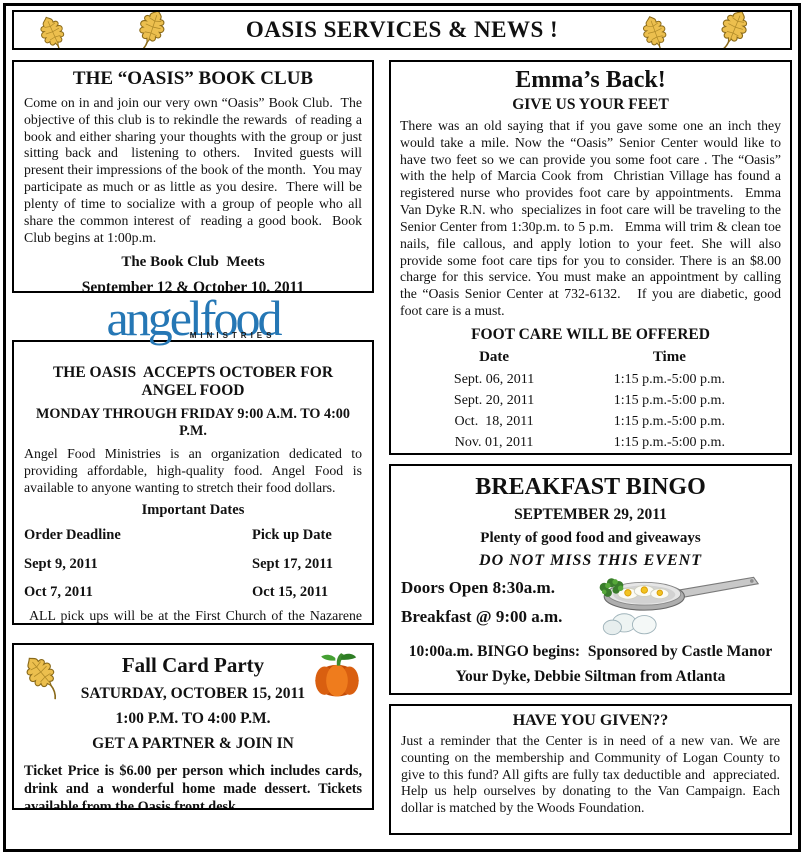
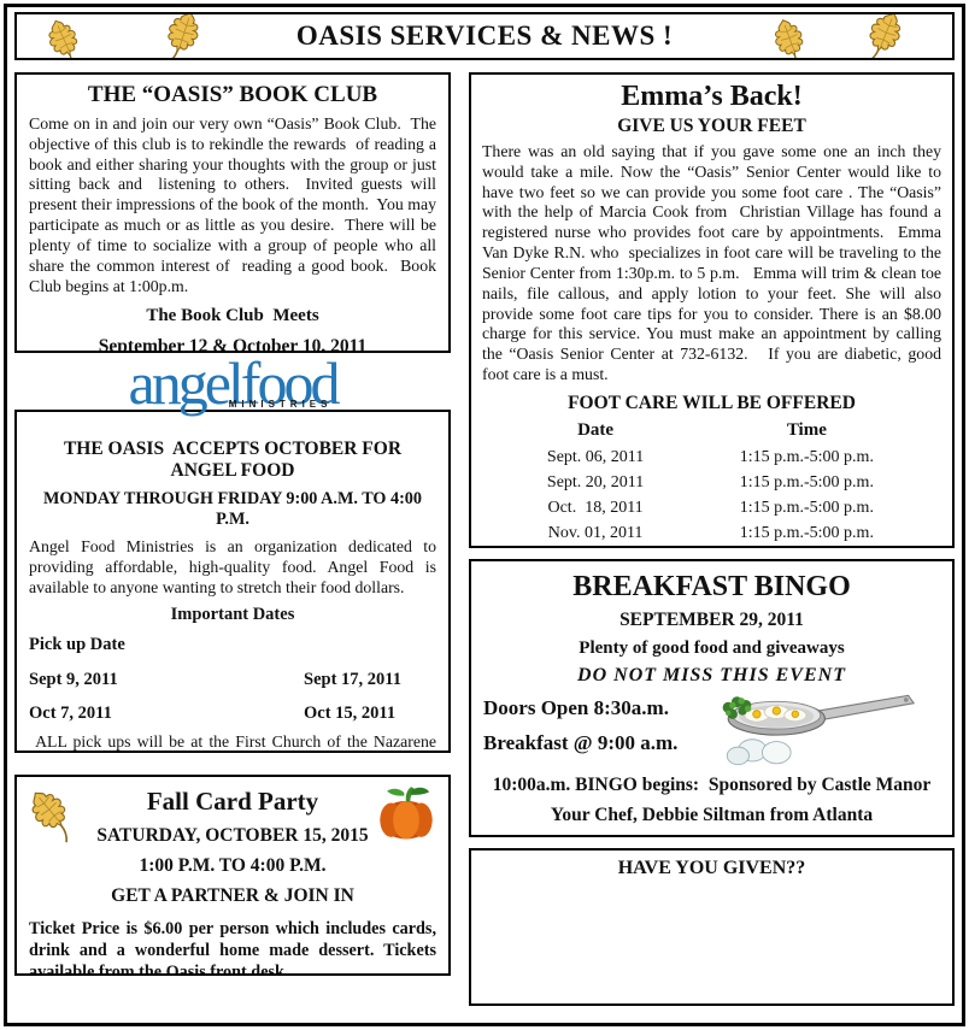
  OASIS SERVICES & NEWS !
  THE “OASIS” BOOK CLUB
  Come on in and join our very own “Oasis” Book Club. The objective of this club is to rekindle the rewards of reading a book and either sharing your thoughts with the group or just sitting back and listening to others. Invited guests will present their impressions of the book of the month. You may participate as much or as little as you desire. There will be plenty of time to socialize with a group of people who all share the common interest of reading a good book. Book Club begins at 1:00p.m.
  The Book Club Meets
  September 12 & October 10, 2011
  angelfood
  MINISTRIES
  THE OASIS ACCEPTS OCTOBER FOR ANGEL FOOD
  MONDAY THROUGH FRIDAY 9:00 A.M. TO 4:00 P.M.
  Angel Food Ministries is an organization dedicated to providing affordable, high-quality food. Angel Food is available to anyone wanting to stretch their food dollars.
  Important Dates
- Order Deadline
  Pick up Date
  Sept 9, 2011
  Sept 17, 2011
  Oct 7, 2011
  Oct 15, 2011
  Fall Card Party
- SATURDAY, OCTOBER 15, 2011
+ SATURDAY, OCTOBER 15, 2015
  1:00 P.M. TO 4:00 P.M.
  GET A PARTNER & JOIN IN
  Ticket Price is $6.00 per person which includes cards, drink and a wonderful home made dessert. Tickets available from the Oasis front desk.
  Emma’s Back!
  GIVE US YOUR FEET
  There was an old saying that if you gave some one an inch they would take a mile. Now the “Oasis” Senior Center would like to have two feet so we can provide you some foot care . The “Oasis” with the help of Marcia Cook from Christian Village has found a registered nurse who provides foot care by appointments. Emma Van Dyke R.N. who specializes in foot care will be traveling to the Senior Center from 1:30p.m. to 5 p.m. Emma will trim & clean toe nails, file callous, and apply lotion to your feet. She will also provide some foot care tips for you to consider. There is an $8.00 charge for this service. You must make an appointment by calling the “Oasis Senior Center at 732-6132. If you are diabetic, good foot care is a must.
  FOOT CARE WILL BE OFFERED
  Date
  Time
  Sept. 06, 2011
  1:15 p.m.-5:00 p.m.
  Sept. 20, 2011
  1:15 p.m.-5:00 p.m.
  Oct. 18, 2011
  1:15 p.m.-5:00 p.m.
  Nov. 01, 2011
  1:15 p.m.-5:00 p.m.
  BREAKFAST BINGO
  SEPTEMBER 29, 2011
  Plenty of good food and giveaways
  DO NOT MISS THIS EVENT
  Doors Open 8:30a.m.
  Breakfast @ 9:00 a.m.
  10:00a.m. BINGO begins: Sponsored by Castle Manor
- Your Dyke, Debbie Siltman from Atlanta
+ Your Chef, Debbie Siltman from Atlanta
  HAVE YOU GIVEN??
- Just a reminder that the Center is in need of a new van. We are counting on the membership and Community of Logan County to give to this fund? All gifts are fully tax deductible and appreciated. Help us help ourselves by donating to the Van Campaign. Each dollar is matched by the Woods Foundation.
